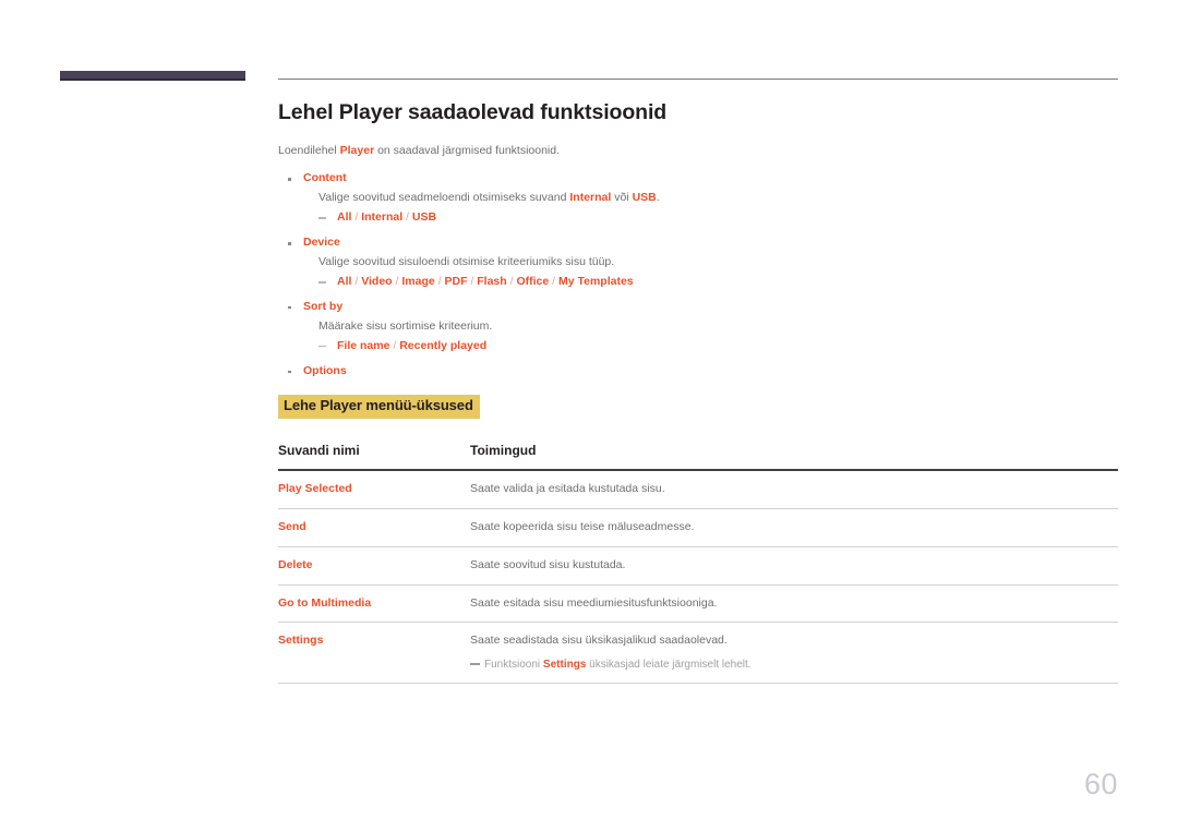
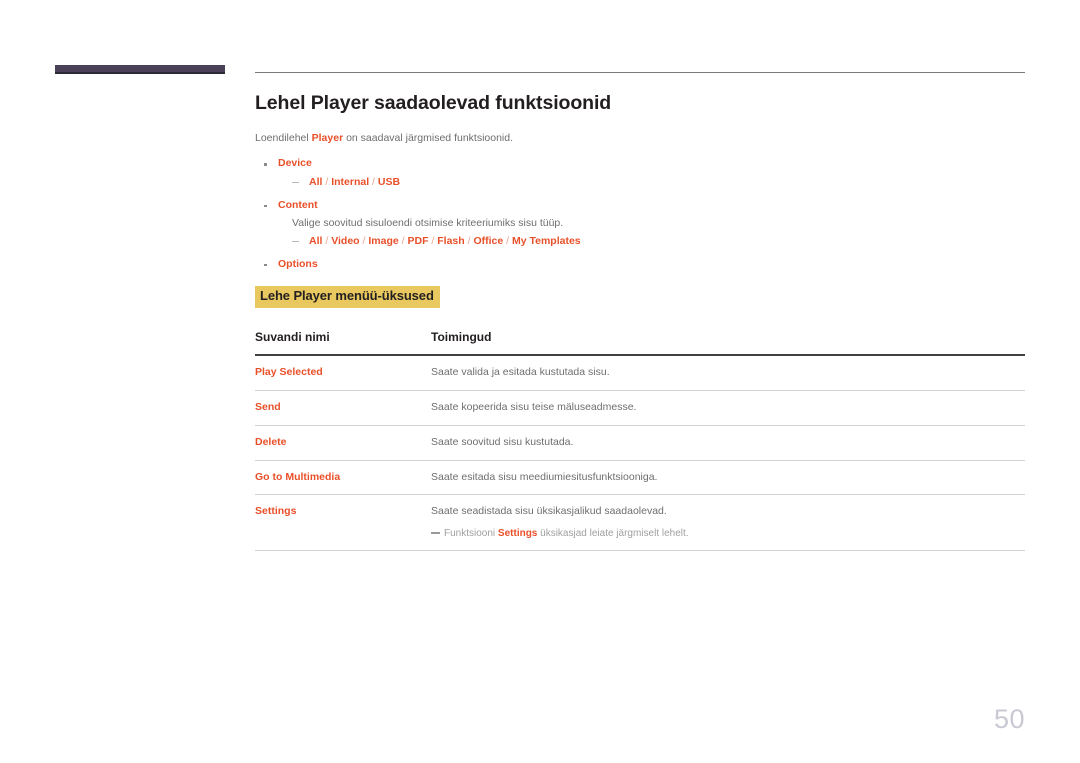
  Lehel Player saadaolevad funktsioonid
  Loendilehel Player on saadaval järgmised funktsioonid.
- Content
+ Device
- Valige soovitud seadmeloendi otsimiseks suvand Internal või USB.
  All / Internal / USB
- Device
+ Content
  Valige soovitud sisuloendi otsimise kriteeriumiks sisu tüüp.
  All / Video / Image / PDF / Flash / Office / My Templates
- Sort by
- Määrake sisu sortimise kriteerium.
- File name / Recently played
  Options
  Lehe Player menüü-üksused
  Suvandi nimi	Toimingud
  Play Selected	Saate valida ja esitada kustutada sisu.
  Send	Saate kopeerida sisu teise mäluseadmesse.
  Delete	Saate soovitud sisu kustutada.
  Go to Multimedia	Saate esitada sisu meediumiesitusfunktsiooniga.
  Settings	Saate seadistada sisu üksikasjalikud saadaolevad. Funktsiooni Settings üksikasjad leiate järgmiselt lehelt.
- 60
+ 50
